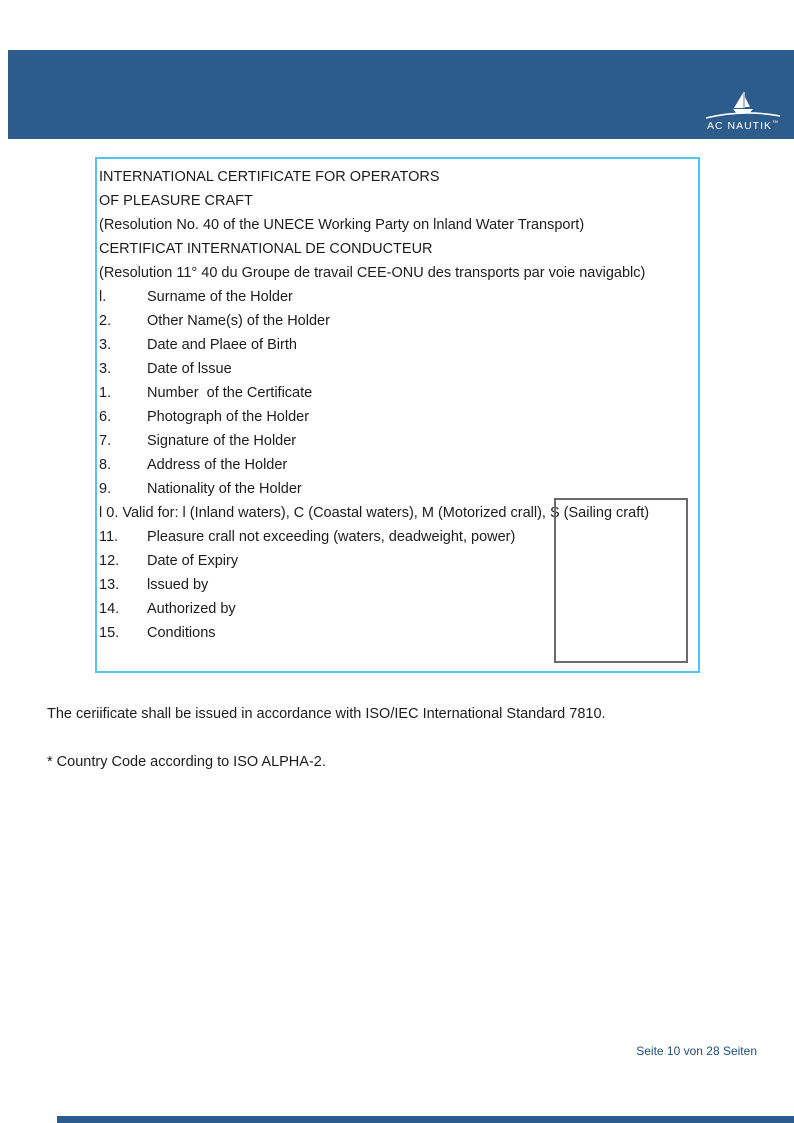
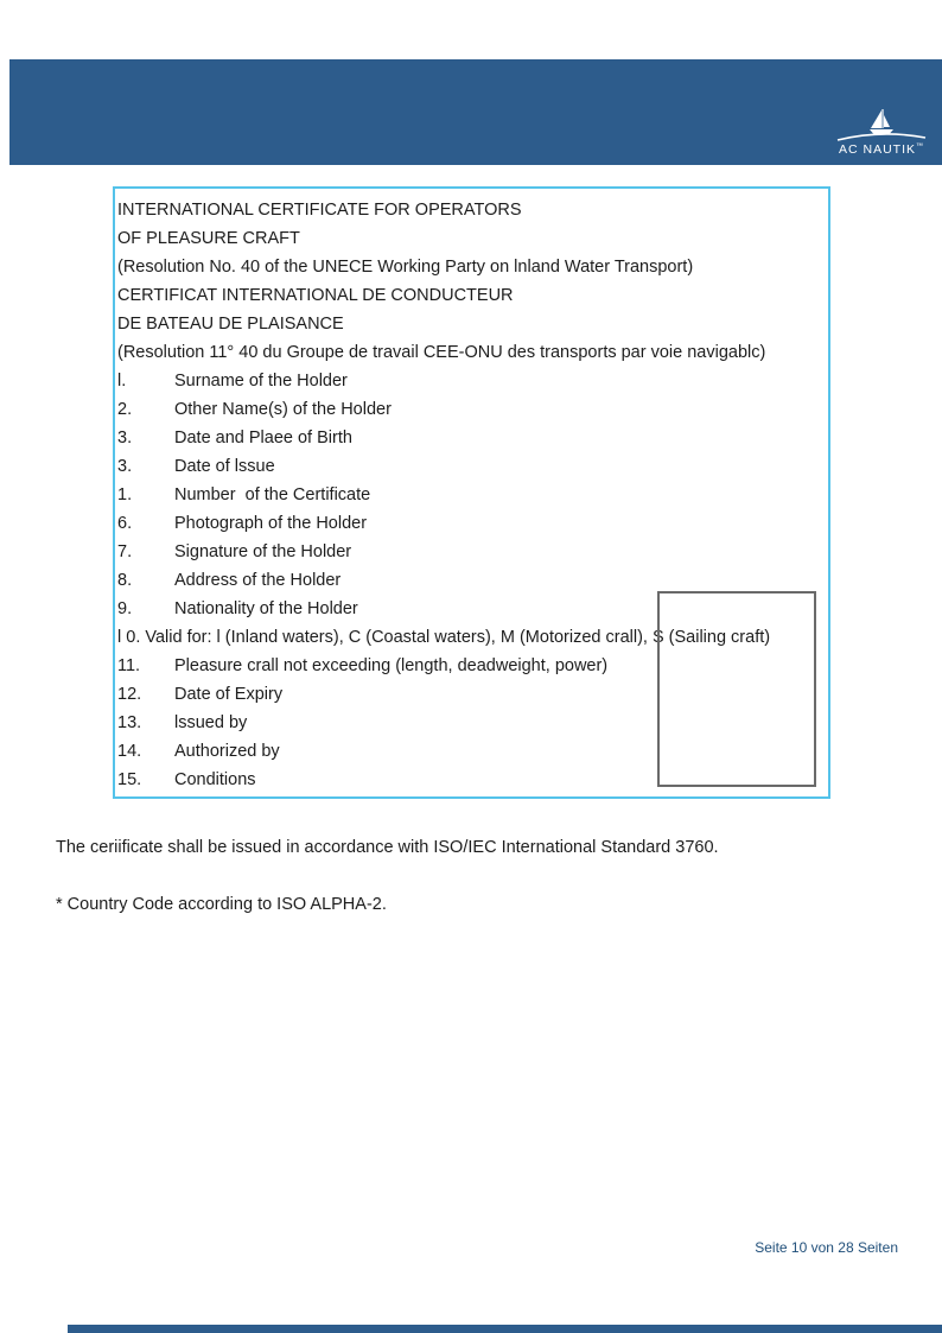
  AC NAUTIK
  INTERNATIONAL CERTIFICATE FOR OPERATORS
  OF PLEASURE CRAFT
  (Resolution No. 40 of the UNECE Working Party on lnland Water Transport)
  CERTIFICAT INTERNATIONAL DE CONDUCTEUR
+ DE BATEAU DE PLAISANCE
  (Resolution 11° 40 du Groupe de travail CEE-ONU des transports par voie navigablc)
  l. Surname of the Holder
  2. Other Name(s) of the Holder
  3. Date and Plaee of Birth
  3. Date of lssue
  1. Number of the Certificate
  6. Photograph of the Holder
  7. Signature of the Holder
  8. Address of the Holder
  9. Nationality of the Holder
  l 0. Valid for: l (Inland waters), C (Coastal waters), M (Motorized crall), S (Sailing craft)
- 11. Pleasure crall not exceeding (waters, deadweight, power)
+ 11. Pleasure crall not exceeding (length, deadweight, power)
  12. Date of Expiry
  13. lssued by
  14. Authorized by
  15. Conditions
- The ceriificate shall be issued in accordance with ISO/IEC International Standard 7810.
+ The ceriificate shall be issued in accordance with ISO/IEC International Standard 3760.
  * Country Code according to ISO ALPHA-2.
  Seite 10 von 28 Seiten
